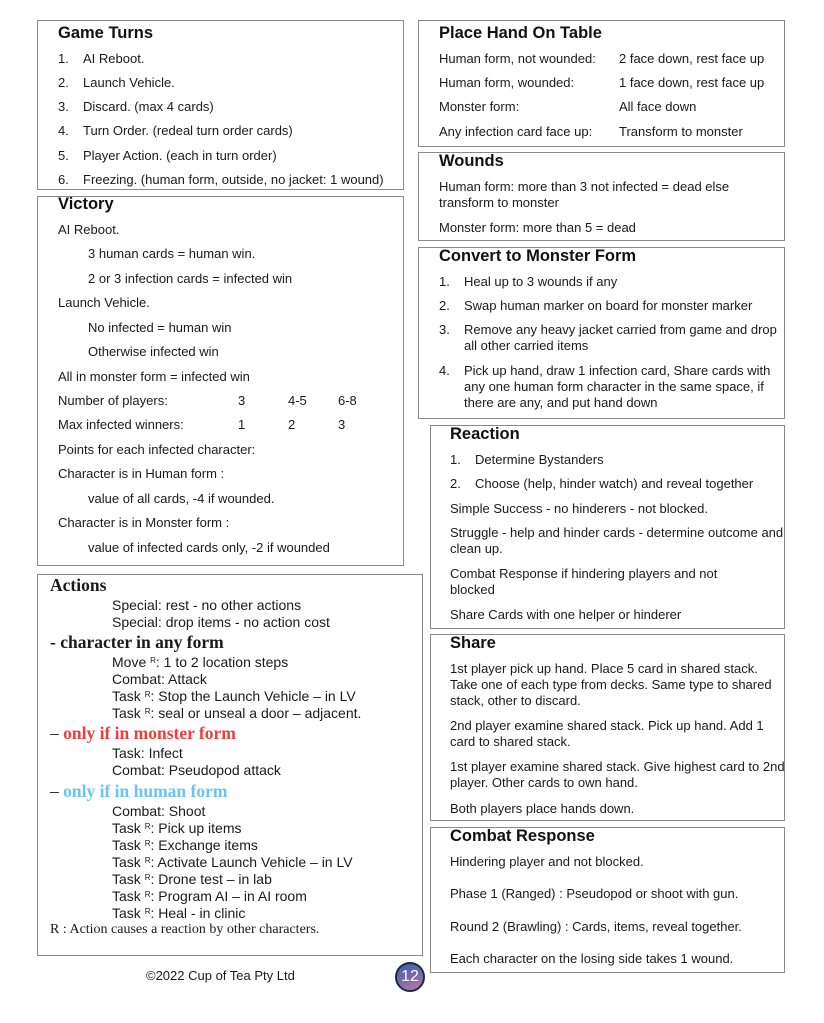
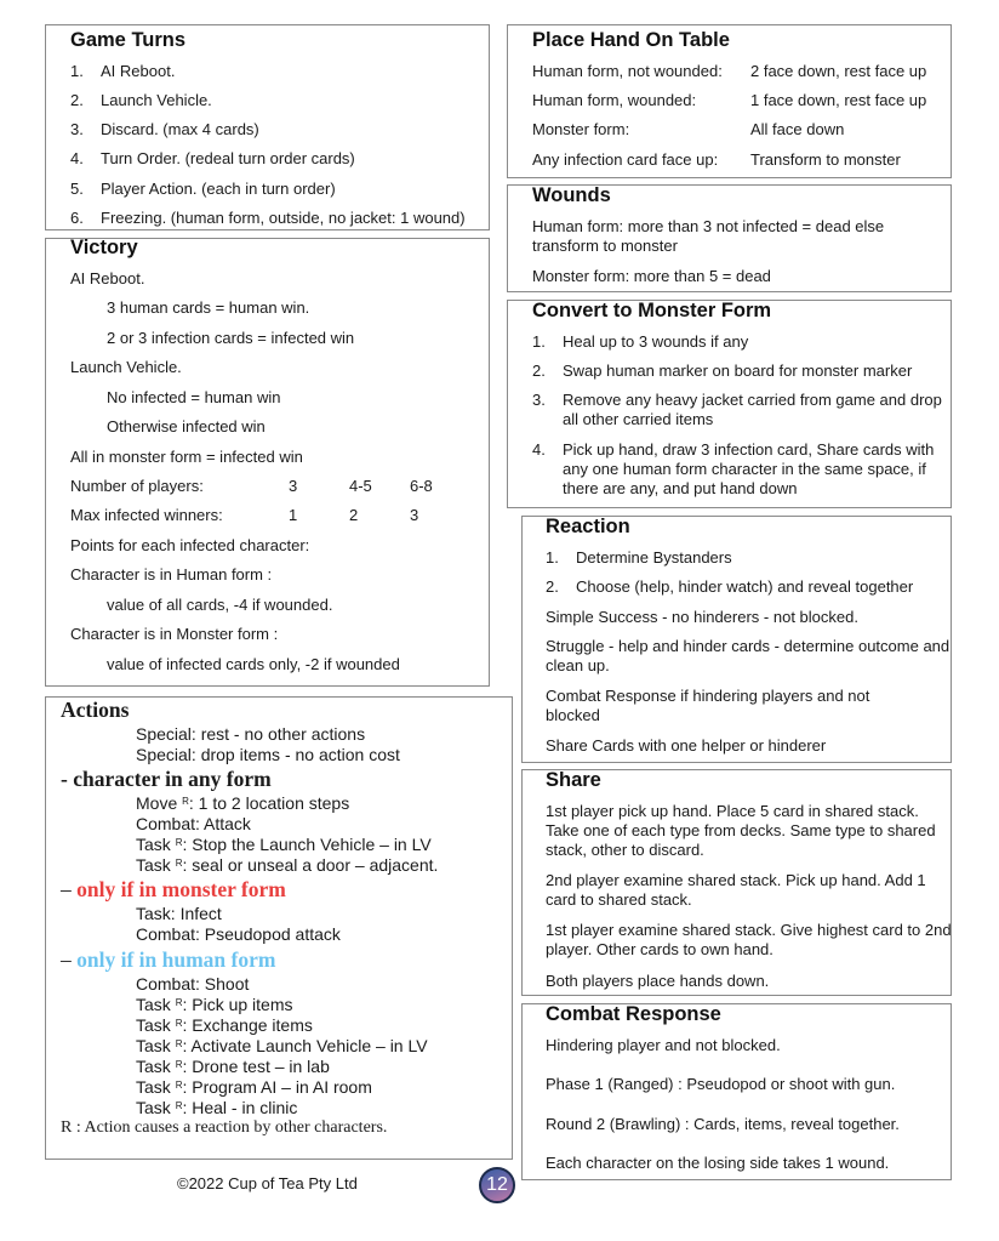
  Game Turns
  1. AI Reboot.
  2. Launch Vehicle.
  3. Discard. (max 4 cards)
  4. Turn Order. (redeal turn order cards)
  5. Player Action. (each in turn order)
  6. Freezing. (human form, outside, no jacket: 1 wound)
  Victory
  AI Reboot.
  3 human cards = human win.
  2 or 3 infection cards = infected win
  Launch Vehicle.
  No infected = human win
  Otherwise infected win
  All in monster form = infected win
  Number of players:
  3
  4-5
  6-8
  Max infected winners:
  1
  2
  3
  Points for each infected character:
  Character is in Human form :
  value of all cards, -4 if wounded.
  Character is in Monster form :
  value of infected cards only, -2 if wounded
  Actions
  Special: rest - no other actions
  Special: drop items - no action cost
  - character in any form
  Move R: 1 to 2 location steps
  Combat: Attack
  Task R: Stop the Launch Vehicle – in LV
  Task R: seal or unseal a door – adjacent.
  – only if in monster form
  Task: Infect
  Combat: Pseudopod attack
  – only if in human form
  Combat: Shoot
  Task R: Pick up items
  Task R: Exchange items
  Task R: Activate Launch Vehicle – in LV
  Task R: Drone test – in lab
  Task R: Program AI – in AI room
  Task R: Heal - in clinic
  R : Action causes a reaction by other characters.
  Place Hand On Table
  Human form, not wounded:
  2 face down, rest face up
  Human form, wounded:
  1 face down, rest face up
  Monster form:
  All face down
  Any infection card face up:
  Transform to monster
  Wounds
  Human form: more than 3 not infected = dead else transform to monster
  Monster form: more than 5 = dead
  Convert to Monster Form
  1. Heal up to 3 wounds if any
  2. Swap human marker on board for monster marker
  3.
  Remove any heavy jacket carried from game and drop all other carried items
  4.
- Pick up hand, draw 1 infection card, Share cards with any one human form character in the same space, if there are any, and put hand down
+ Pick up hand, draw 3 infection card, Share cards with any one human form character in the same space, if there are any, and put hand down
  Reaction
  1. Determine Bystanders
  2. Choose (help, hinder watch) and reveal together
  Simple Success - no hinderers - not blocked.
  Struggle - help and hinder cards - determine outcome and clean up.
  Combat Response if hindering players and not blocked
  Share Cards with one helper or hinderer
  Share
  1st player pick up hand. Place 5 card in shared stack. Take one of each type from decks. Same type to shared stack, other to discard.
  2nd player examine shared stack. Pick up hand. Add 1 card to shared stack.
  1st player examine shared stack. Give highest card to 2nd player. Other cards to own hand.
  Both players place hands down.
  Combat Response
  Hindering player and not blocked.
  Phase 1 (Ranged) : Pseudopod or shoot with gun.
  Round 2 (Brawling) : Cards, items, reveal together.
  Each character on the losing side takes 1 wound.
  ©2022 Cup of Tea Pty Ltd
  12
